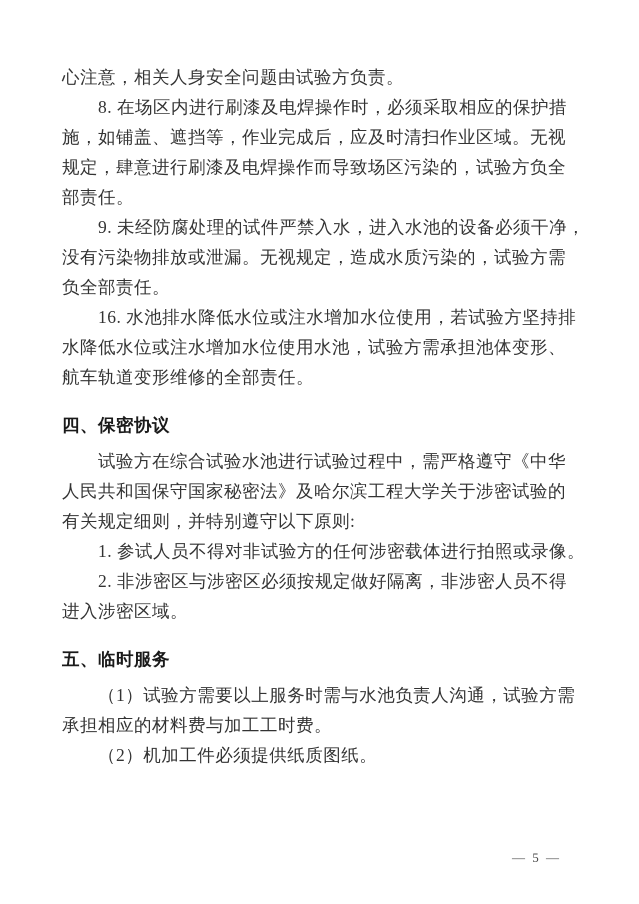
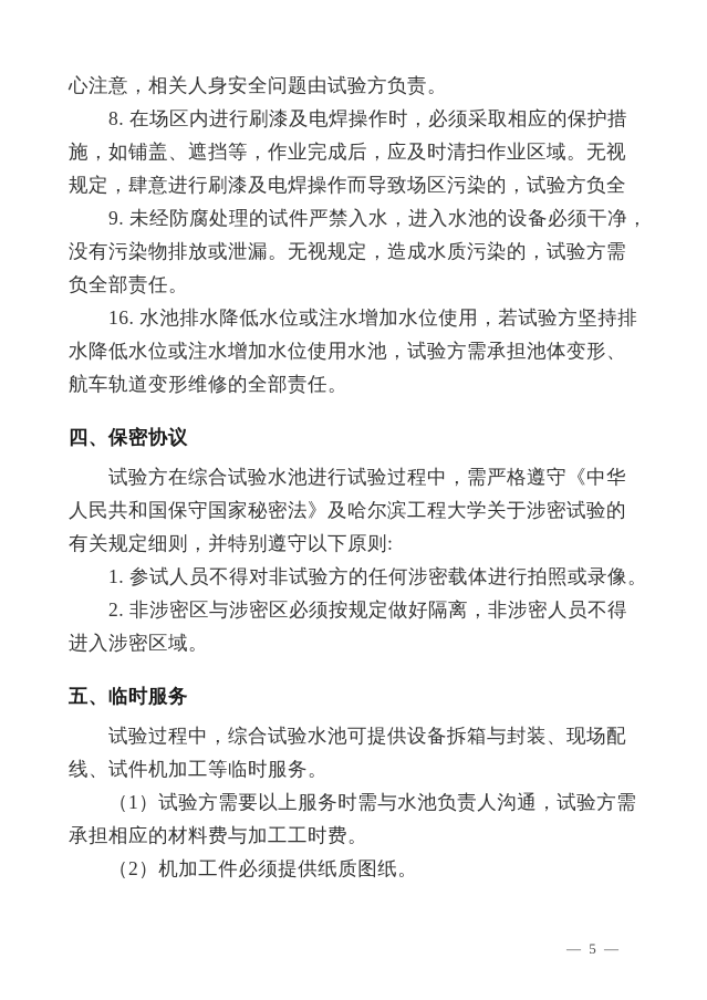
  心注意，相关人身安全问题由试验方负责。
  8. 在场区内进行刷漆及电焊操作时，必须采取相应的保护措
  施，如铺盖、遮挡等，作业完成后，应及时清扫作业区域。无视
  规定，肆意进行刷漆及电焊操作而导致场区污染的，试验方负全
- 部责任。
  9. 未经防腐处理的试件严禁入水，进入水池的设备必须干净，
  没有污染物排放或泄漏。无视规定，造成水质污染的，试验方需
  负全部责任。
  16. 水池排水降低水位或注水增加水位使用，若试验方坚持排
  水降低水位或注水增加水位使用水池，试验方需承担池体变形、
  航车轨道变形维修的全部责任。
  四、保密协议
  试验方在综合试验水池进行试验过程中，需严格遵守《中华
  人民共和国保守国家秘密法》及哈尔滨工程大学关于涉密试验的
  有关规定细则，并特别遵守以下原则:
  1. 参试人员不得对非试验方的任何涉密载体进行拍照或录像。
  2. 非涉密区与涉密区必须按规定做好隔离，非涉密人员不得
  进入涉密区域。
  五、临时服务
+ 试验过程中，综合试验水池可提供设备拆箱与封装、现场配
+ 线、试件机加工等临时服务。
  （1）试验方需要以上服务时需与水池负责人沟通，试验方需
  承担相应的材料费与加工工时费。
  （2）机加工件必须提供纸质图纸。
  — 5 —
